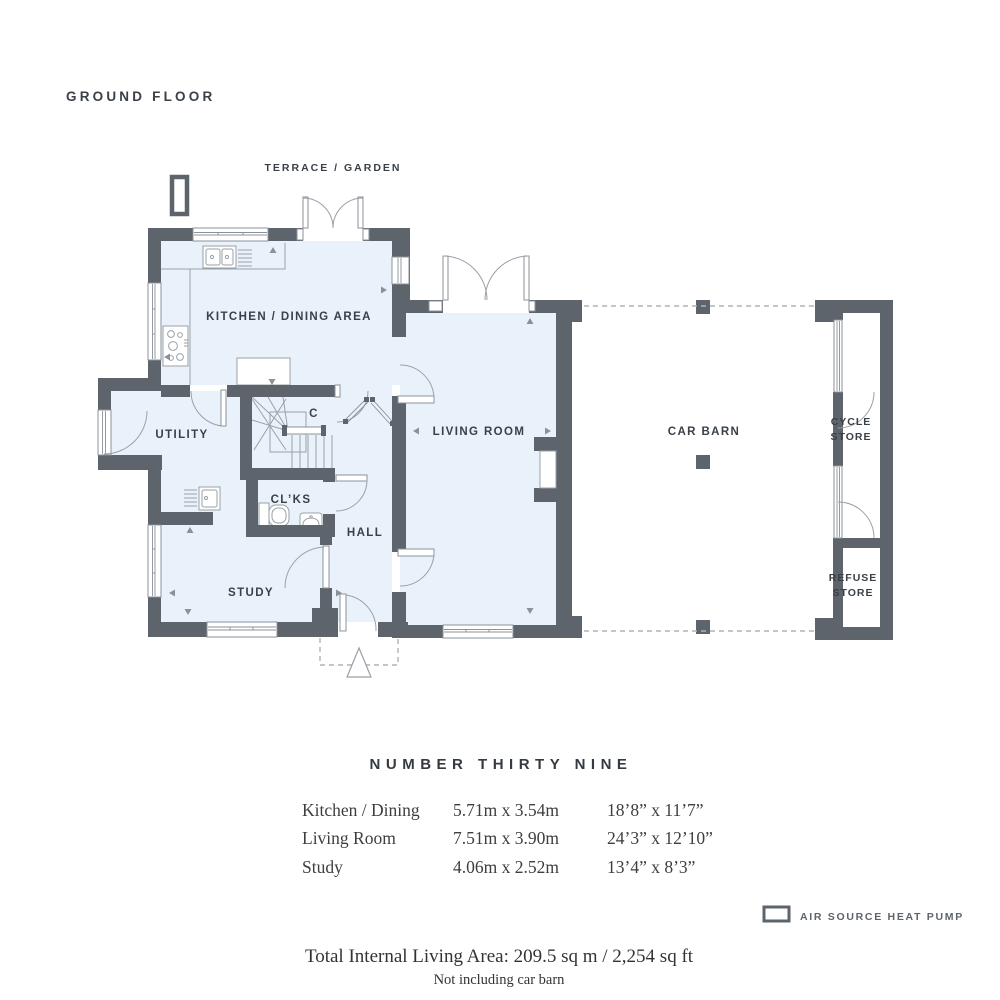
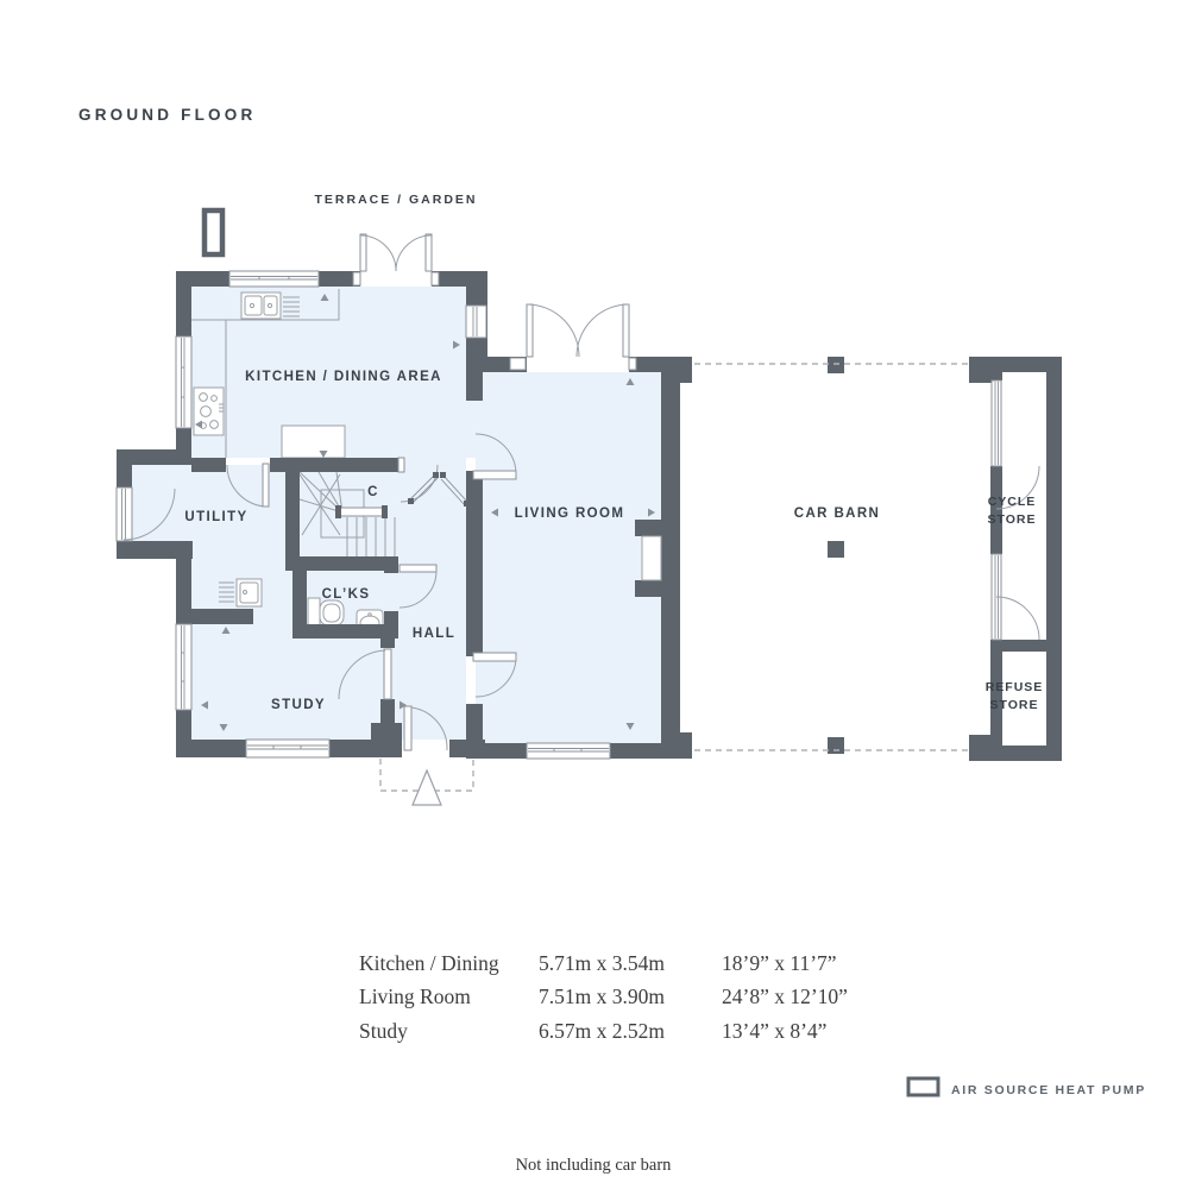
  GROUND FLOOR
  TERRACE / GARDEN
  KITCHEN / DINING AREA
  UTILITY
  C
  CL’KS
  HALL
  STUDY
  LIVING ROOM
  CAR BARN
  CYCLE
  STORE
  REFUSE
  STORE
- NUMBER THIRTY NINE
  Kitchen / Dining
  5.71m x 3.54m
- 18’8” x 11’7”
+ 18’9” x 11’7”
  Living Room
  7.51m x 3.90m
- 24’3” x 12’10”
+ 24’8” x 12’10”
  Study
- 4.06m x 2.52m
+ 6.57m x 2.52m
- 13’4” x 8’3”
+ 13’4” x 8’4”
  AIR SOURCE HEAT PUMP
- Total Internal Living Area: 209.5 sq m / 2,254 sq ft
  Not including car barn
